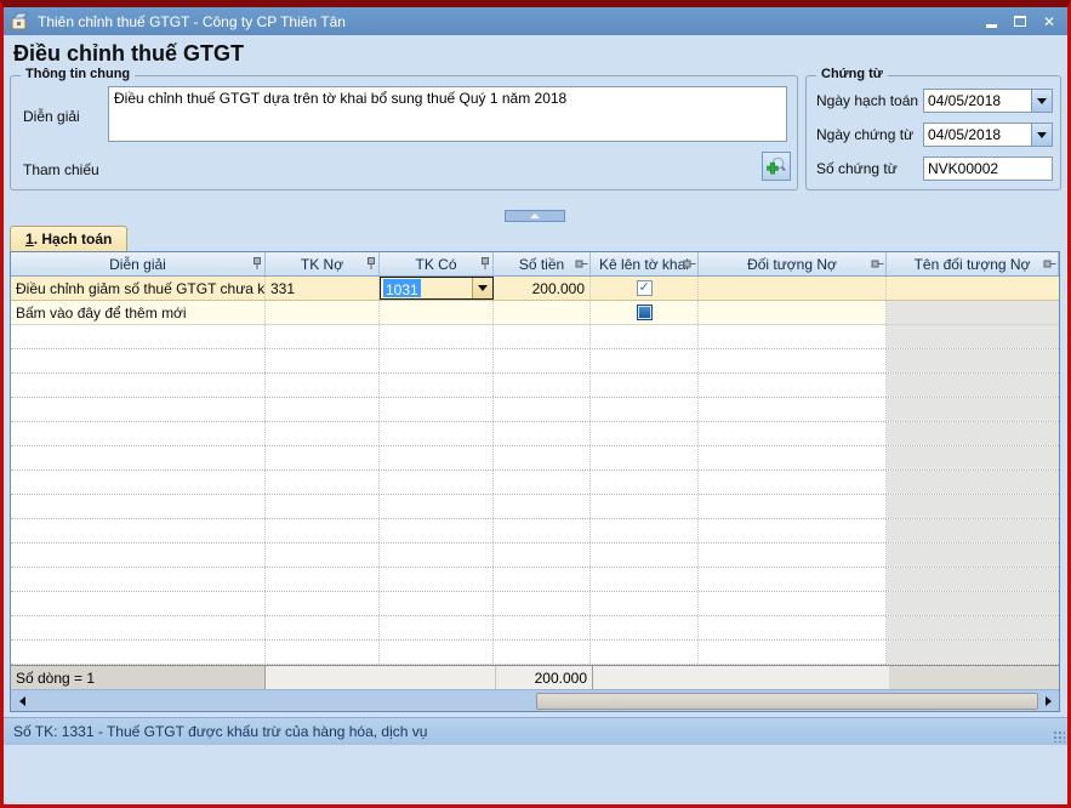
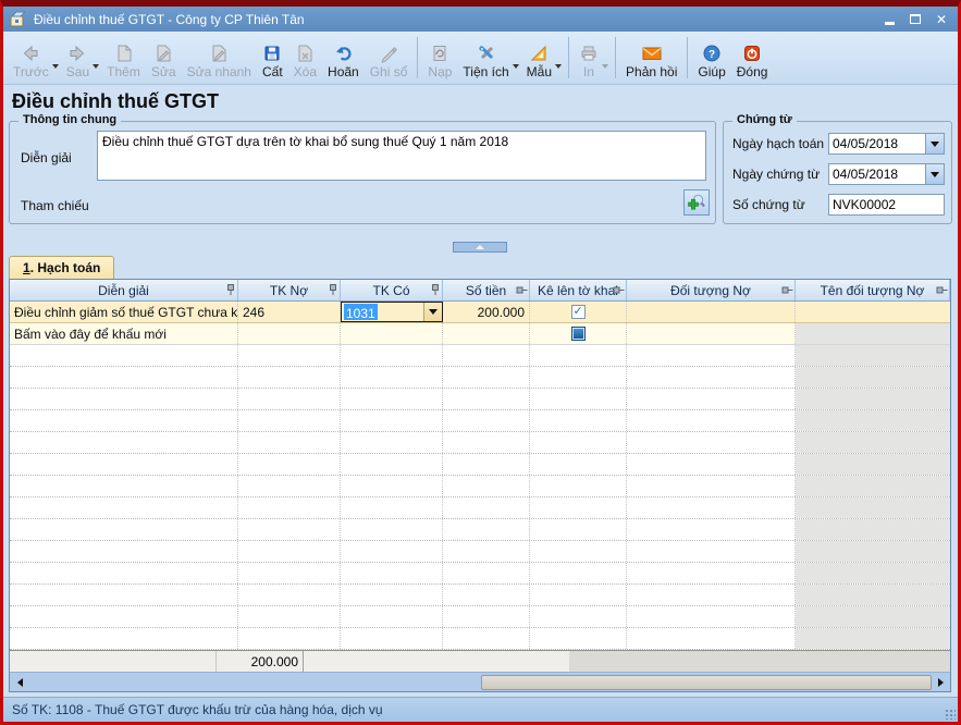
- Thiên chỉnh thuế GTGT - Công ty CP Thiên Tân
+ Điều chỉnh thuế GTGT - Công ty CP Thiên Tân
  ✕
+ Trước
+ Sau
+ Thêm
+ Sửa
+ Sửa nhanh
+ Cất
+ Xóa
+ Hoãn
+ Ghi sổ
+ Nạp
+ Tiện ích
+ Mẫu
+ In
+ Phản hồi
+ ?
+ Giúp
+ Đóng
  Điều chỉnh thuế GTGT
  Thông tin chung
  Diễn giải
  Điều chỉnh thuế GTGT dựa trên tờ khai bổ sung thuế Quý 1 năm 2018
  Tham chiếu
  Chứng từ
  Ngày hạch toán
  04/05/2018
  Ngày chứng từ
  04/05/2018
  Số chứng từ
  NVK00002
  1. Hạch toán
  Diễn giải
  TK Nợ
  TK Có
  Số tiền
  Kê lên tờ kha
  Đối tượng Nợ
  Tên đối tượng Nợ
  Điều chỉnh giảm số thuế GTGT chưa k
- 331
+ 246
  1031
  200.000
- Bấm vào đây để thêm mới
+ Bấm vào đây để khấu mới
- Số dòng = 1
  200.000
- Số TK: 1331 - Thuế GTGT được khấu trừ của hàng hóa, dịch vụ
+ Số TK: 1108 - Thuế GTGT được khấu trừ của hàng hóa, dịch vụ
